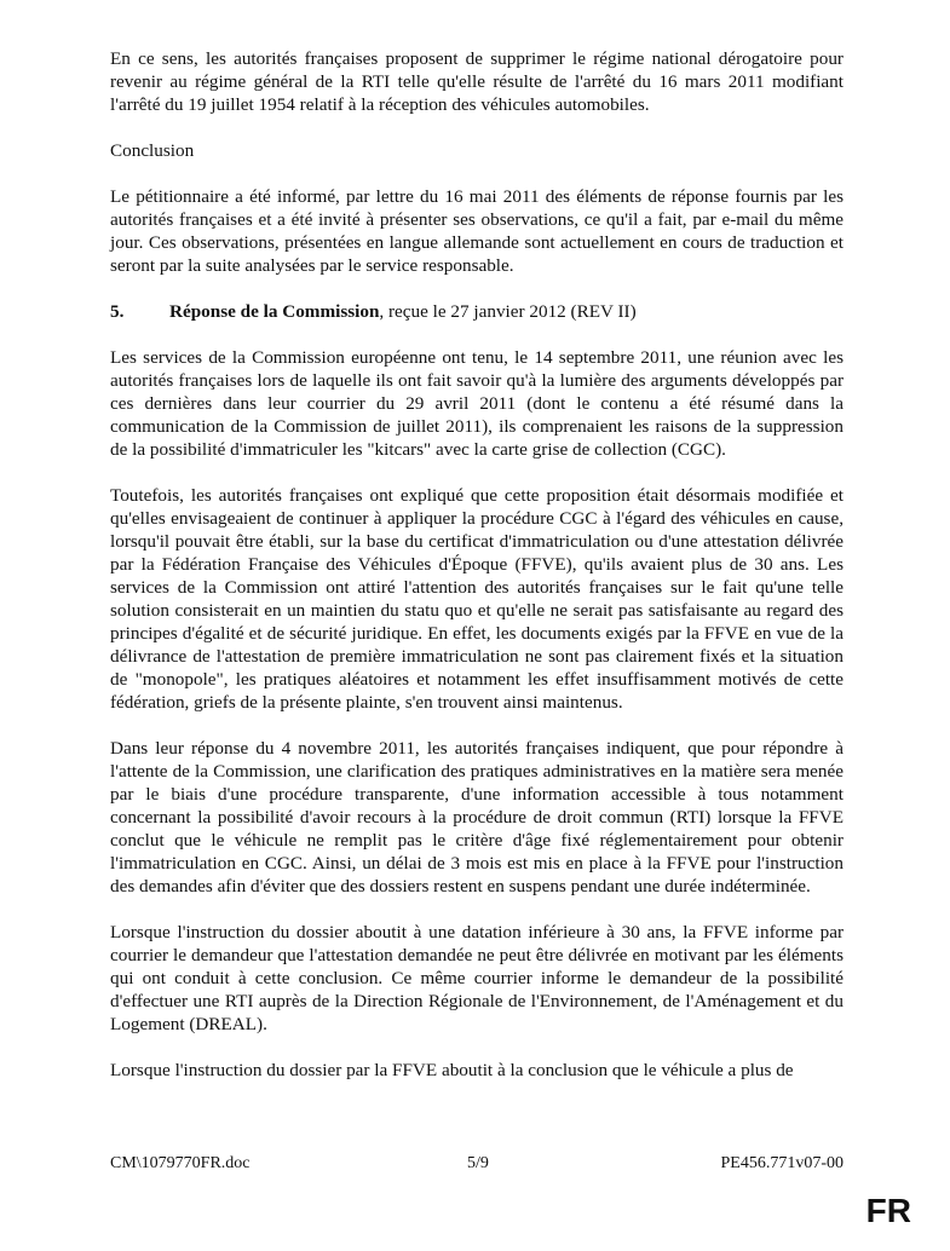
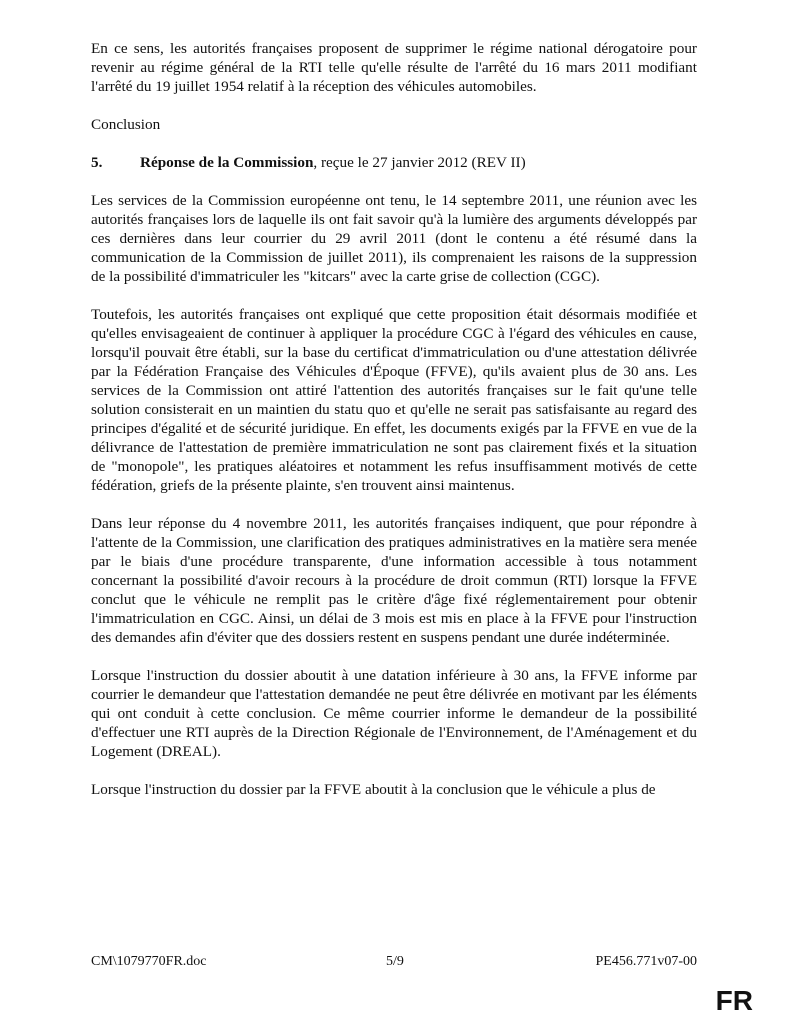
  En ce sens, les autorités françaises proposent de supprimer le régime national dérogatoire pour revenir au régime général de la RTI telle qu'elle résulte de l'arrêté du 16 mars 2011 modifiant l'arrêté du 19 juillet 1954 relatif à la réception des véhicules automobiles.
  Conclusion
- Le pétitionnaire a été informé, par lettre du 16 mai 2011 des éléments de réponse fournis par les autorités françaises et a été invité à présenter ses observations, ce qu'il a fait, par e-mail du même jour. Ces observations, présentées en langue allemande sont actuellement en cours de traduction et seront par la suite analysées par le service responsable.
  5.
  Réponse de la Commission, reçue le 27 janvier 2012 (REV II)
  Les services de la Commission européenne ont tenu, le 14 septembre 2011, une réunion avec les autorités françaises lors de laquelle ils ont fait savoir qu'à la lumière des arguments développés par ces dernières dans leur courrier du 29 avril 2011 (dont le contenu a été résumé dans la communication de la Commission de juillet 2011), ils comprenaient les raisons de la suppression de la possibilité d'immatriculer les "kitcars" avec la carte grise de collection (CGC).
- Toutefois, les autorités françaises ont expliqué que cette proposition était désormais modifiée et qu'elles envisageaient de continuer à appliquer la procédure CGC à l'égard des véhicules en cause, lorsqu'il pouvait être établi, sur la base du certificat d'immatriculation ou d'une attestation délivrée par la Fédération Française des Véhicules d'Époque (FFVE), qu'ils avaient plus de 30 ans. Les services de la Commission ont attiré l'attention des autorités françaises sur le fait qu'une telle solution consisterait en un maintien du statu quo et qu'elle ne serait pas satisfaisante au regard des principes d'égalité et de sécurité juridique. En effet, les documents exigés par la FFVE en vue de la délivrance de l'attestation de première immatriculation ne sont pas clairement fixés et la situation de "monopole", les pratiques aléatoires et notamment les effet insuffisamment motivés de cette fédération, griefs de la présente plainte, s'en trouvent ainsi maintenus.
+ Toutefois, les autorités françaises ont expliqué que cette proposition était désormais modifiée et qu'elles envisageaient de continuer à appliquer la procédure CGC à l'égard des véhicules en cause, lorsqu'il pouvait être établi, sur la base du certificat d'immatriculation ou d'une attestation délivrée par la Fédération Française des Véhicules d'Époque (FFVE), qu'ils avaient plus de 30 ans. Les services de la Commission ont attiré l'attention des autorités françaises sur le fait qu'une telle solution consisterait en un maintien du statu quo et qu'elle ne serait pas satisfaisante au regard des principes d'égalité et de sécurité juridique. En effet, les documents exigés par la FFVE en vue de la délivrance de l'attestation de première immatriculation ne sont pas clairement fixés et la situation de "monopole", les pratiques aléatoires et notamment les refus insuffisamment motivés de cette fédération, griefs de la présente plainte, s'en trouvent ainsi maintenus.
  Dans leur réponse du 4 novembre 2011, les autorités françaises indiquent, que pour répondre à l'attente de la Commission, une clarification des pratiques administratives en la matière sera menée par le biais d'une procédure transparente, d'une information accessible à tous notamment concernant la possibilité d'avoir recours à la procédure de droit commun (RTI) lorsque la FFVE conclut que le véhicule ne remplit pas le critère d'âge fixé réglementairement pour obtenir l'immatriculation en CGC. Ainsi, un délai de 3 mois est mis en place à la FFVE pour l'instruction des demandes afin d'éviter que des dossiers restent en suspens pendant une durée indéterminée.
  Lorsque l'instruction du dossier aboutit à une datation inférieure à 30 ans, la FFVE informe par courrier le demandeur que l'attestation demandée ne peut être délivrée en motivant par les éléments qui ont conduit à cette conclusion. Ce même courrier informe le demandeur de la possibilité d'effectuer une RTI auprès de la Direction Régionale de l'Environnement, de l'Aménagement et du Logement (DREAL).
  Lorsque l'instruction du dossier par la FFVE aboutit à la conclusion que le véhicule a plus de
  CM\1079770FR.doc
  5/9
  PE456.771v07-00
  FR
